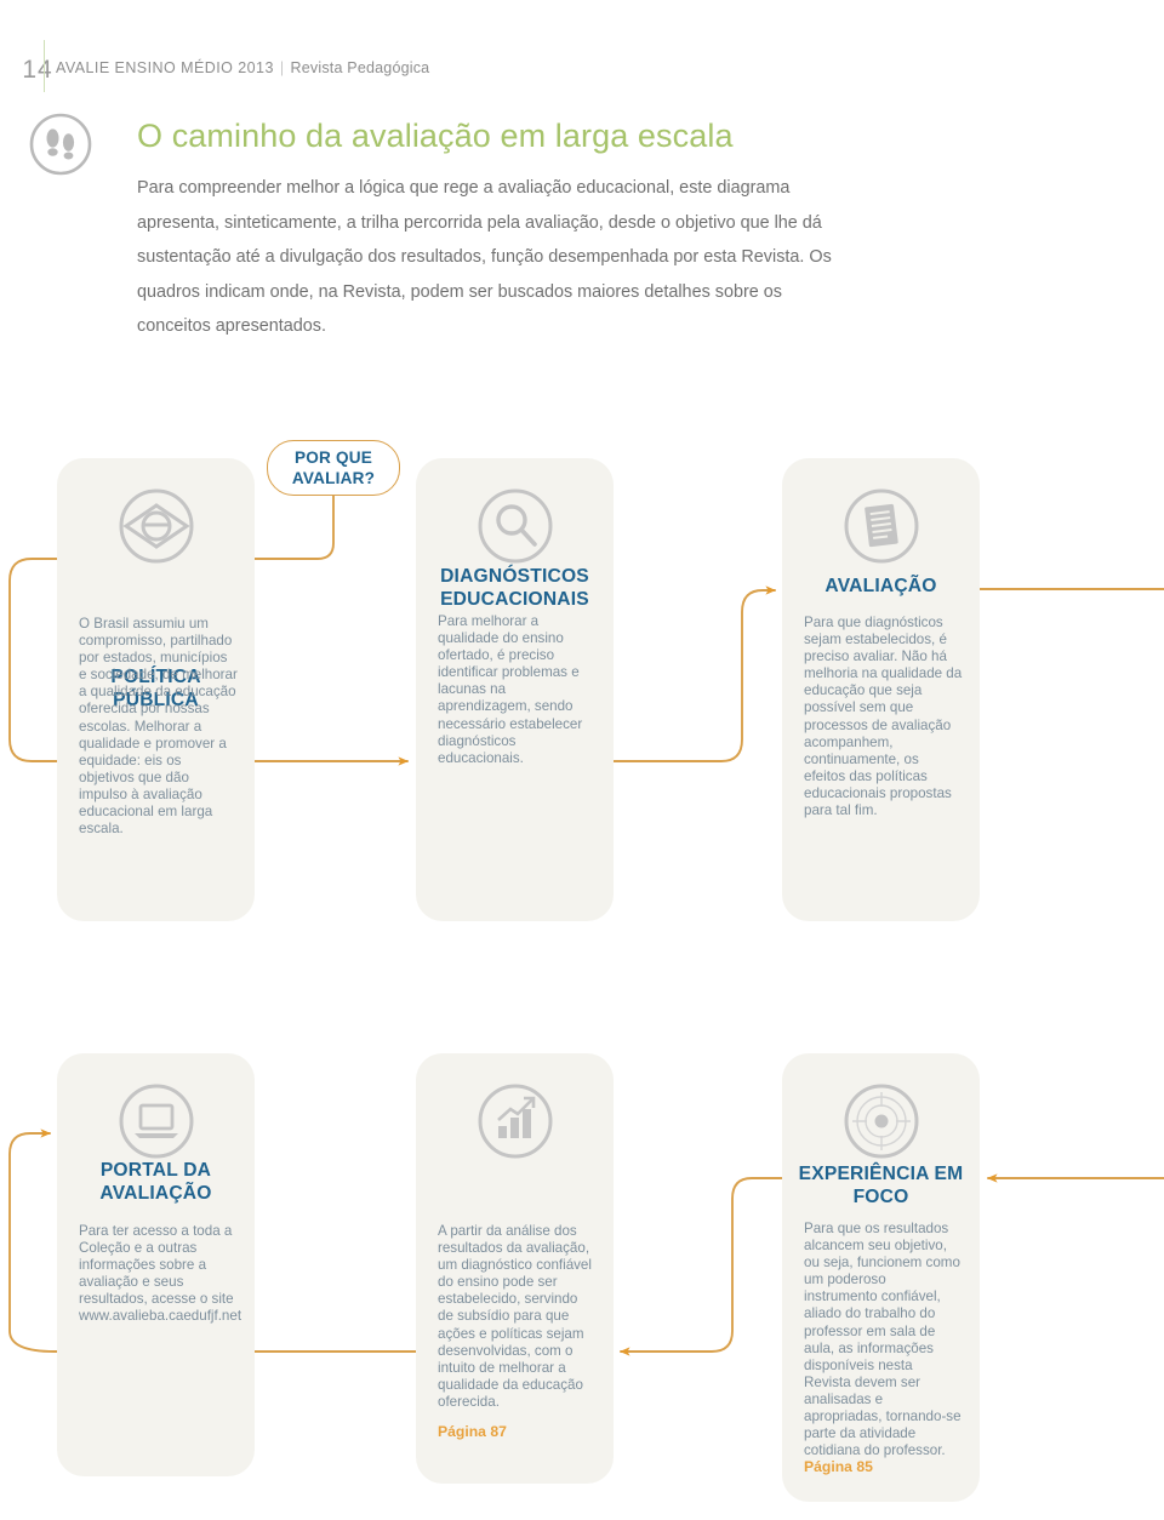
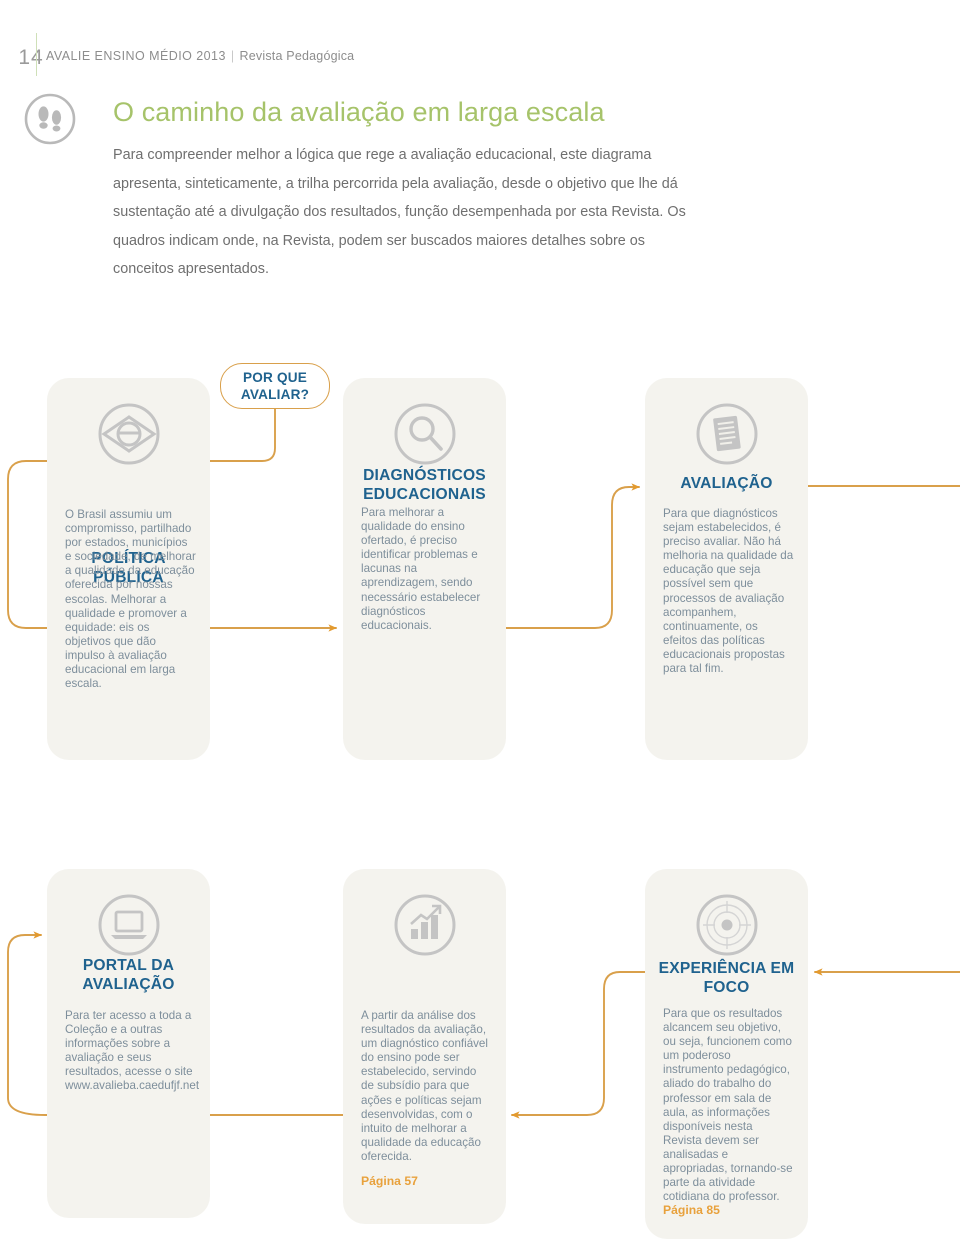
  14
  AVALIE ENSINO MÉDIO 2013 | Revista Pedagógica
  O caminho da avaliação em larga escala
  Para compreender melhor a lógica que rege a avaliação educacional, este diagrama apresenta, sinteticamente, a trilha percorrida pela avaliação, desde o objetivo que lhe dá sustentação até a divulgação dos resultados, função desempenhada por esta Revista. Os quadros indicam onde, na Revista, podem ser buscados maiores detalhes sobre os conceitos apresentados.
  POR QUE
  AVALIAR?
  POLÍTICA PÚBLICA
  O Brasil assumiu um compromisso, partilhado por estados, municípios e sociedade, de melhorar a qualidade da educação oferecida por nossas escolas. Melhorar a qualidade e promover a equidade: eis os objetivos que dão impulso à avaliação educacional em larga escala.
  DIAGNÓSTICOS EDUCACIONAIS
  Para melhorar a qualidade do ensino ofertado, é preciso identificar problemas e lacunas na aprendizagem, sendo necessário estabelecer diagnósticos educacionais.
  AVALIAÇÃO
  Para que diagnósticos sejam estabelecidos, é preciso avaliar. Não há melhoria na qualidade da educação que seja possível sem que processos de avaliação acompanhem, continuamente, os efeitos das políticas educacionais propostas para tal fim.
  PORTAL DA AVALIAÇÃO
  Para ter acesso a toda a Coleção e a outras informações sobre a avaliação e seus resultados, acesse o site www.avalieba.caedufjf.net
  A partir da análise dos resultados da avaliação, um diagnóstico confiável do ensino pode ser estabelecido, servindo de subsídio para que ações e políticas sejam desenvolvidas, com o intuito de melhorar a qualidade da educação oferecida.
- Página 87
+ Página 57
  EXPERIÊNCIA EM FOCO
- Para que os resultados alcancem seu objetivo, ou seja, funcionem como um poderoso instrumento confiável, aliado do trabalho do professor em sala de aula, as informações disponíveis nesta Revista devem ser analisadas e apropriadas, tornando-se parte da atividade cotidiana do professor.
+ Para que os resultados alcancem seu objetivo, ou seja, funcionem como um poderoso instrumento pedagógico, aliado do trabalho do professor em sala de aula, as informações disponíveis nesta Revista devem ser analisadas e apropriadas, tornando-se parte da atividade cotidiana do professor.
  Página 85
